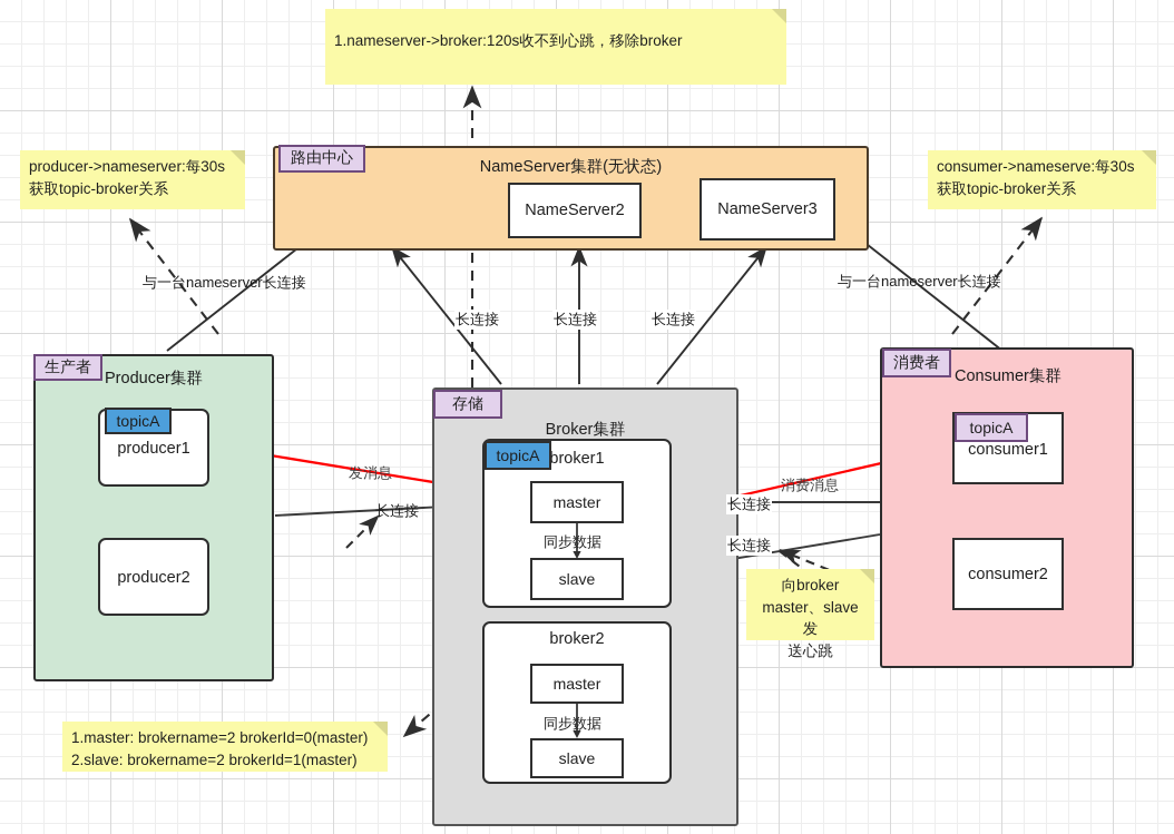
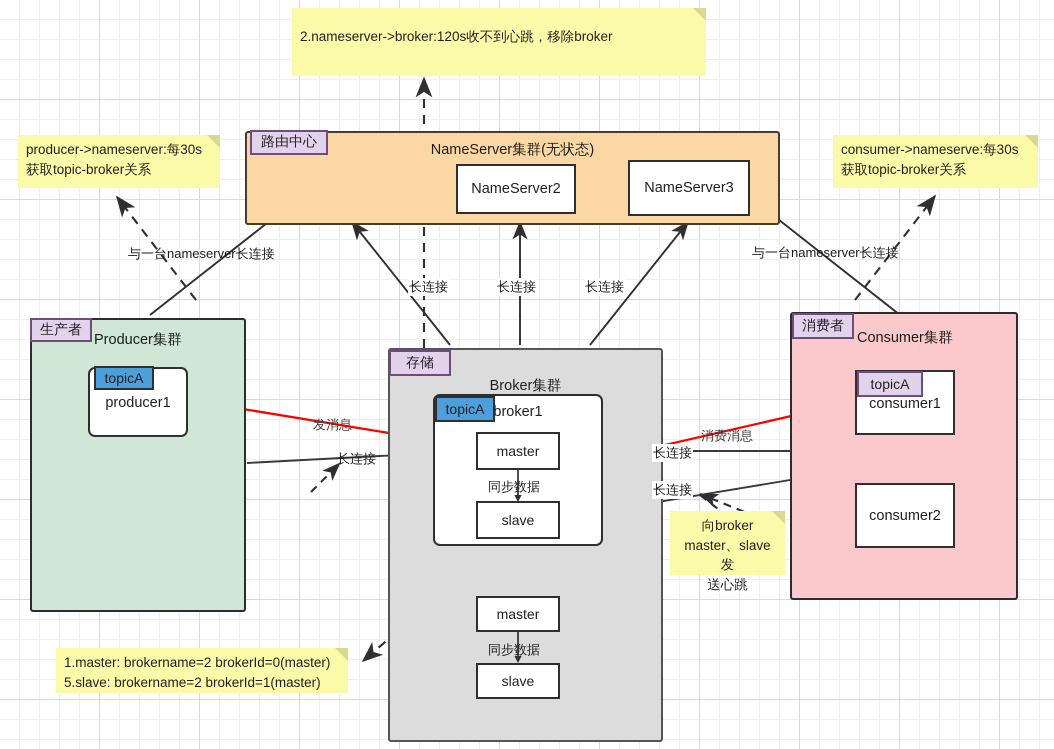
- 1.nameserver->broker:120s收不到心跳，移除broker
+ 2.nameserver->broker:120s收不到心跳，移除broker
  producer->nameserver:每30s
  获取topic-broker关系
  consumer->nameserve:每30s
  获取topic-broker关系
  NameServer集群(无状态)
  路由中心
  NameServer2
  NameServer3
  与一台nameserver长连接
  与一台nameserver长连接
  长连接
  长连接
  长连接
  生产者
  Producer集群
  producer1
  topicA
- producer2
  Broker集群
  存储
  broker1
  topicA
  master
  同步数据
  slave
- broker2
  master
  同步数据
  slave
  消费者
  Consumer集群
  consumer1
  topicA
  consumer2
  发消息
  长连接
  消费消息
  长连接
  长连接
  向broker
  master、slave发
  送心跳
  1.master: brokername=2 brokerId=0(master)
- 2.slave: brokername=2 brokerId=1(master)
+ 5.slave: brokername=2 brokerId=1(master)
